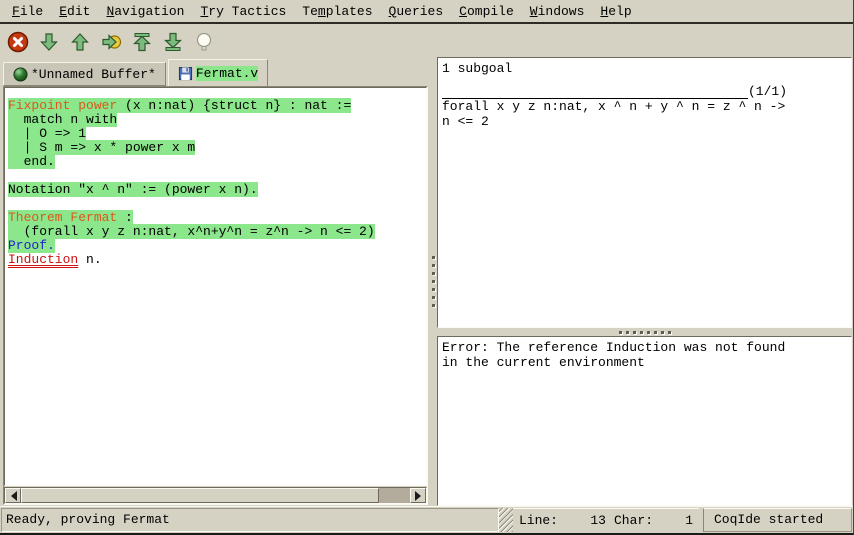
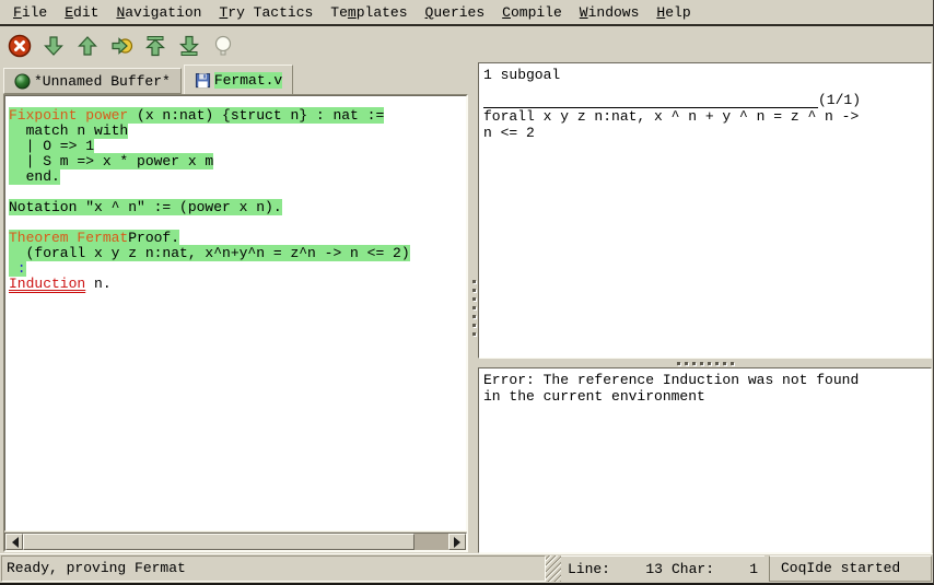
  File
  Edit
  Navigation
  Try Tactics
  Templates
  Queries
  Compile
  Windows
  Help
  *Unnamed Buffer*
  Fermat.v
  Fixpoint power (x n:nat) {struct n} : nat :=
  match n with
  | O => 1
  | S m => x * power x m
  end.
  Notation "x ^ n" := (power x n).
- Theorem Fermat :
+ Theorem FermatProof.
  (forall x y z n:nat, x^n+y^n = z^n -> n <= 2)
- Proof.
+ :
  Induction n.
  1 subgoal
  (1/1)
  forall x y z n:nat, x ^ n + y ^ n = z ^ n ->
  n <= 2
  Error: The reference Induction was not found
  in the current environment
  Ready, proving Fermat
  Line:
  13
  Char:
  1
  CoqIde started
